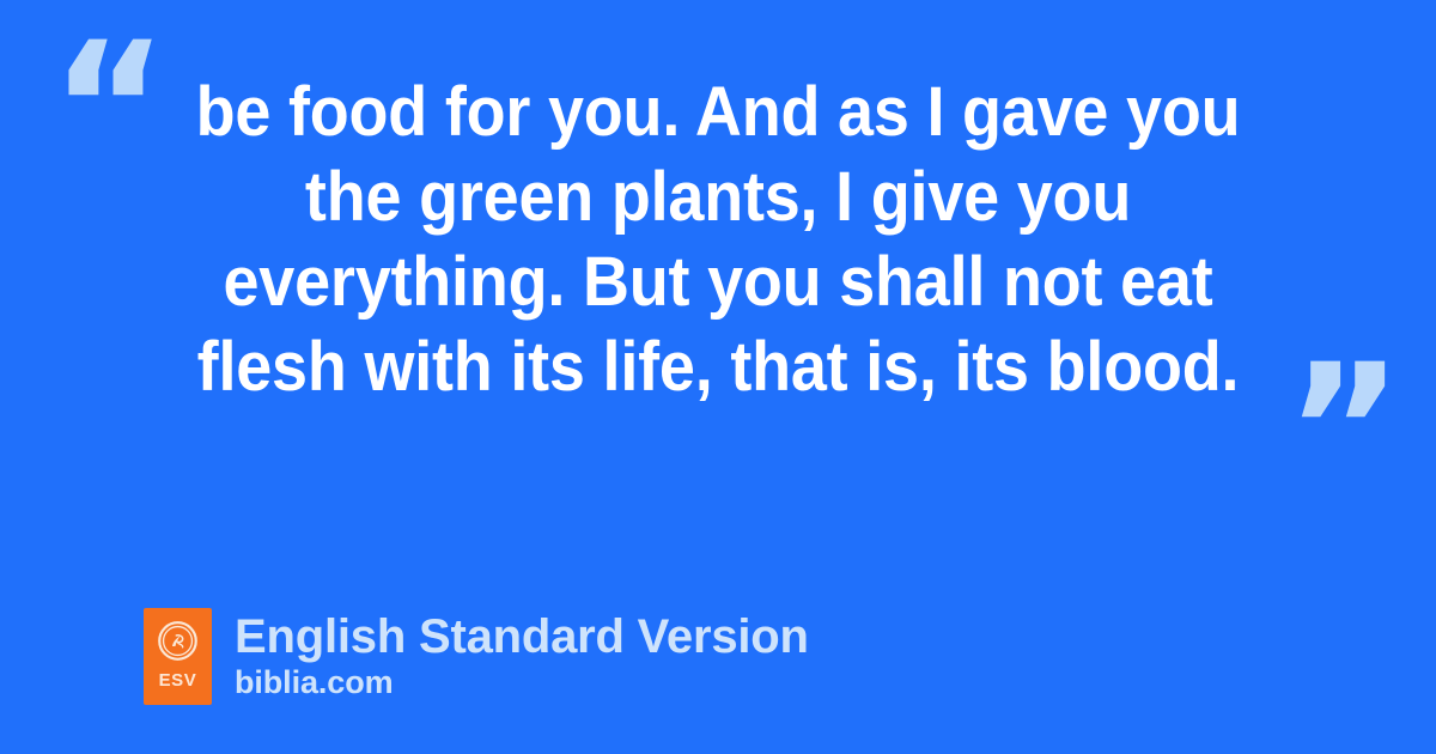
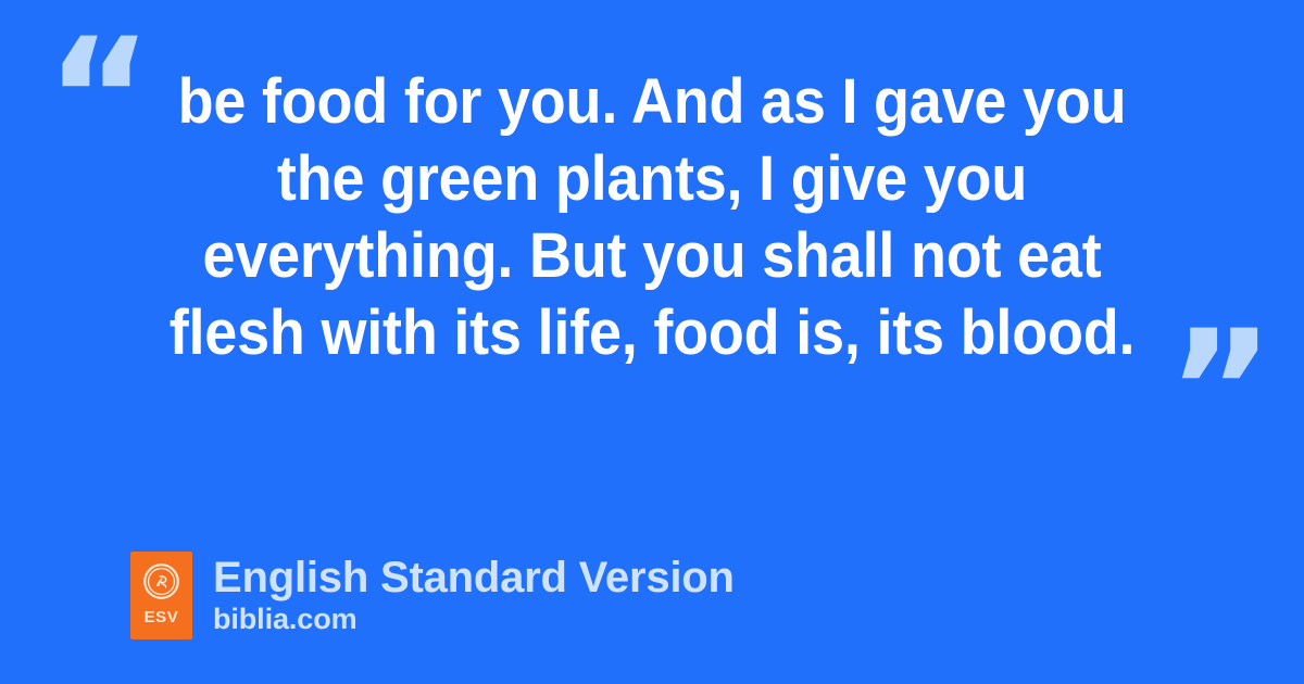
  “
  be food for you. And as I gave you
  the green plants, I give you
  everything. But you shall not eat
- flesh with its life, that is, its blood.
+ flesh with its life, food is, its blood.
  ”
  ESV
  English Standard Version
  biblia.com
